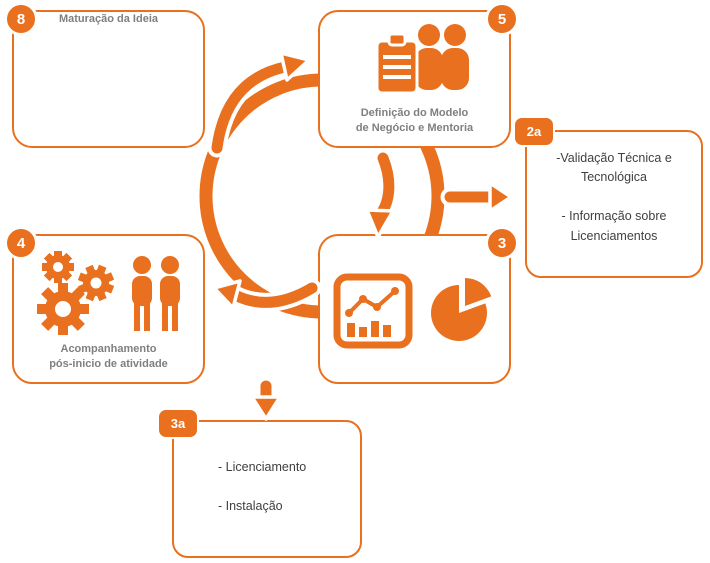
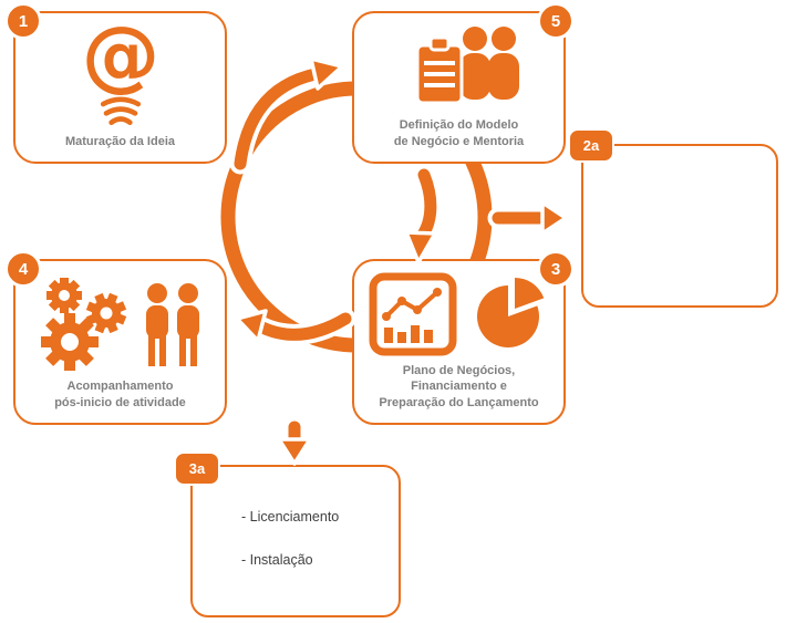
- 8
+ 1
+ @
  Maturação da Ideia
  5
  Definição do Modelo
  de Negócio e Mentoria
  3
+ Plano de Negócios,
+ Financiamento e
+ Preparação do Lançamento
  4
  Acompanhamento
  pós-inicio de atividade
  2a
- -Validação Técnica e
- Tecnológica
- - Informação sobre
- Licenciamentos
  3a
  - Licenciamento
  - Instalação
